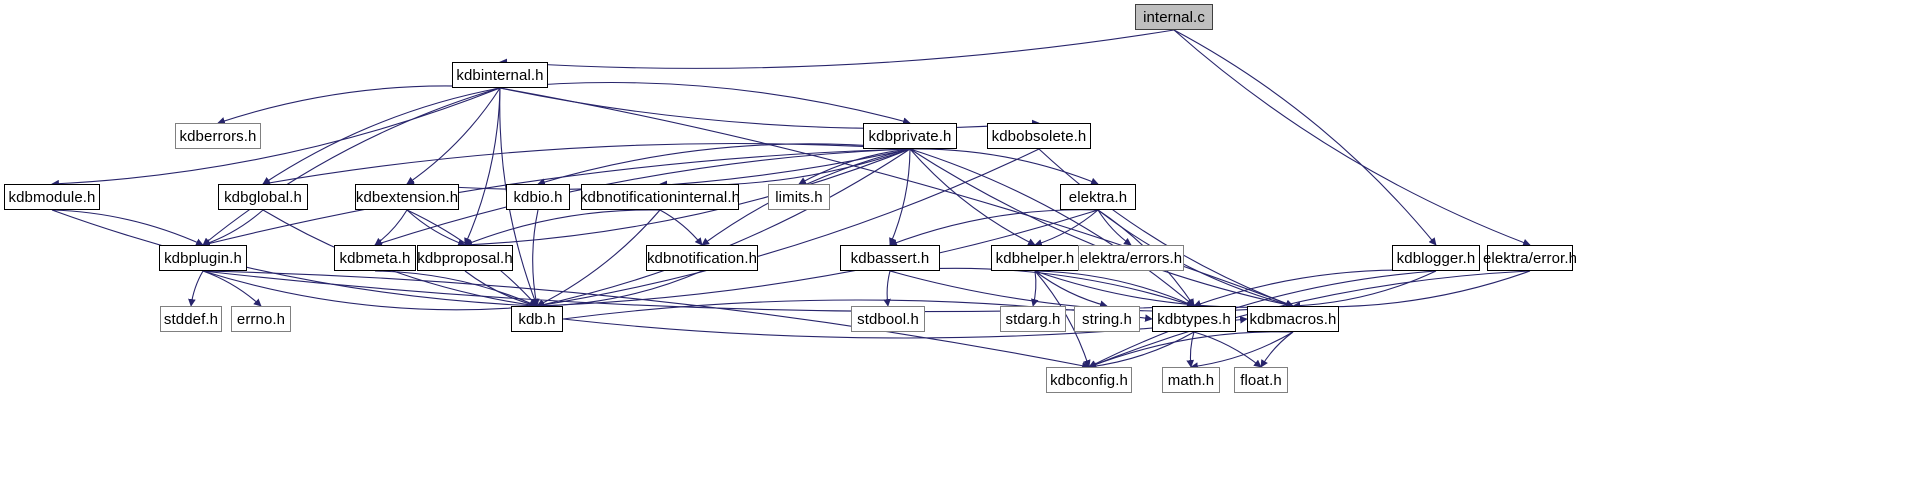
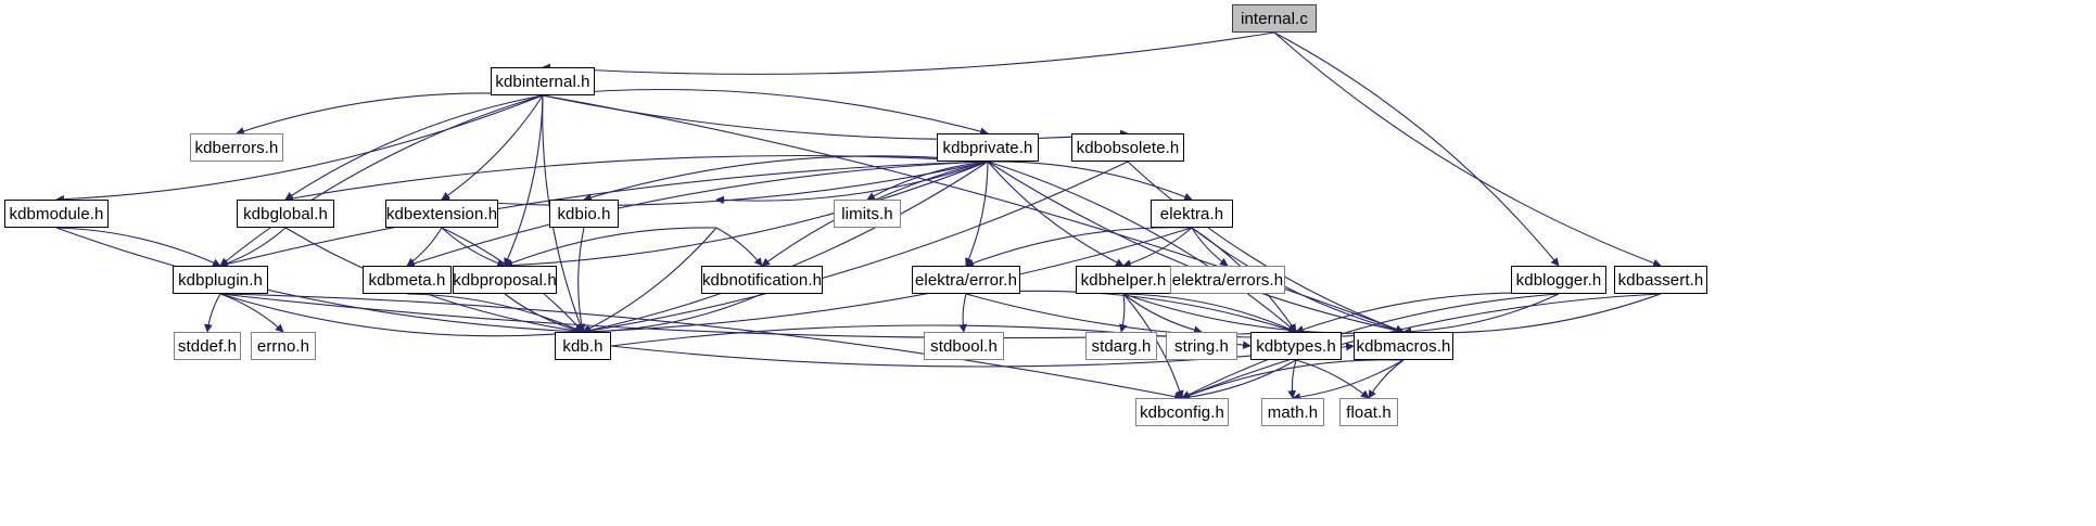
  internal.c
  kdbinternal.h
  kdberrors.h
  kdbprivate.h
  kdbobsolete.h
  kdbmodule.h
  kdbglobal.h
  kdbextension.h
  kdbio.h
- kdbnotificationinternal.h
  limits.h
  elektra.h
  kdbplugin.h
  kdbmeta.h
  kdbproposal.h
  kdbnotification.h
- kdbassert.h
+ elektra/error.h
  kdbhelper.h
  elektra/errors.h
  kdblogger.h
- elektra/error.h
+ kdbassert.h
  stddef.h
  errno.h
  kdb.h
  stdbool.h
  stdarg.h
  string.h
  kdbtypes.h
  kdbmacros.h
  kdbconfig.h
  math.h
  float.h
